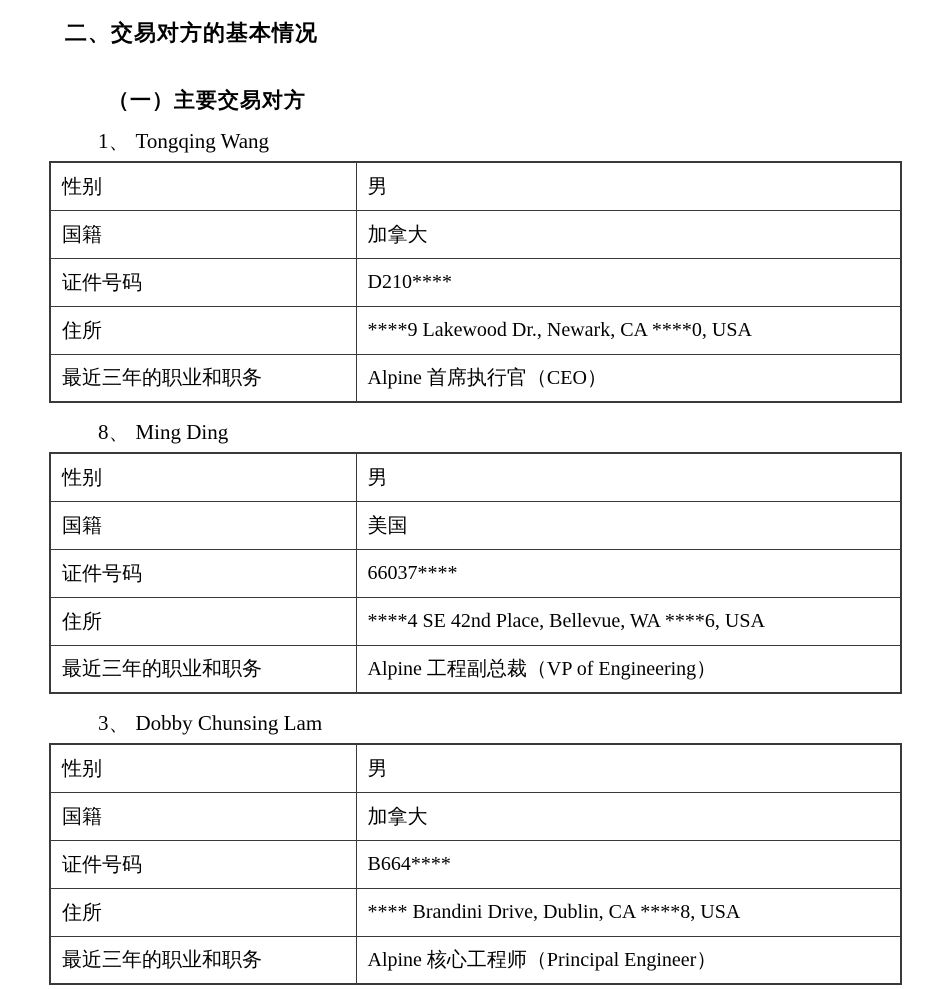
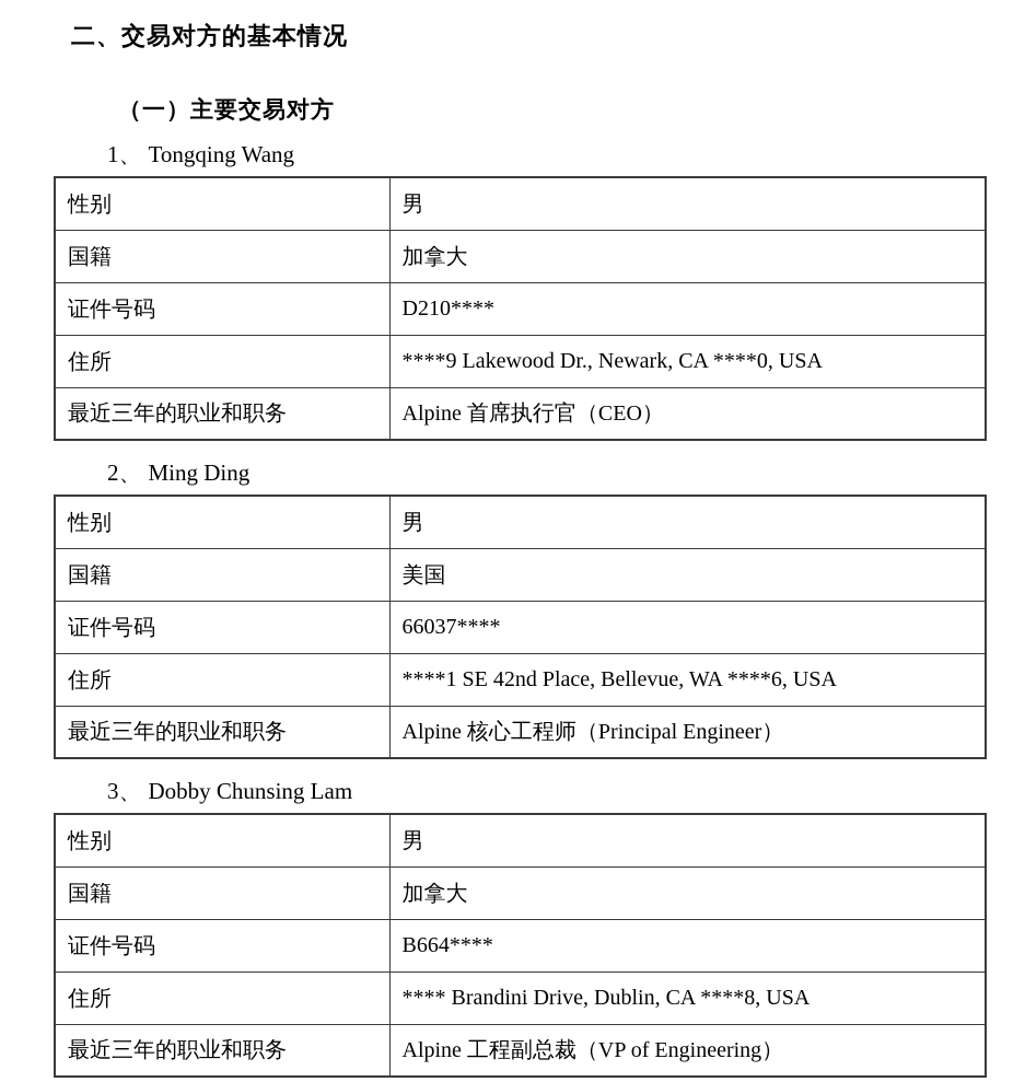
  二、交易对方的基本情况
  （一）主要交易对方
  1、 Tongqing Wang
  性别	男
  国籍	加拿大
  证件号码	D210****
  住所	****9 Lakewood Dr., Newark, CA ****0, USA
  最近三年的职业和职务	Alpine 首席执行官（CEO）
- 8、 Ming Ding
+ 2、 Ming Ding
  性别	男
  国籍	美国
  证件号码	66037****
- 住所	****4 SE 42nd Place, Bellevue, WA ****6, USA
+ 住所	****1 SE 42nd Place, Bellevue, WA ****6, USA
- 最近三年的职业和职务	Alpine 工程副总裁（VP of Engineering）
+ 最近三年的职业和职务	Alpine 核心工程师（Principal Engineer）
  3、 Dobby Chunsing Lam
  性别	男
  国籍	加拿大
  证件号码	B664****
  住所	**** Brandini Drive, Dublin, CA ****8, USA
- 最近三年的职业和职务	Alpine 核心工程师（Principal Engineer）
+ 最近三年的职业和职务	Alpine 工程副总裁（VP of Engineering）
